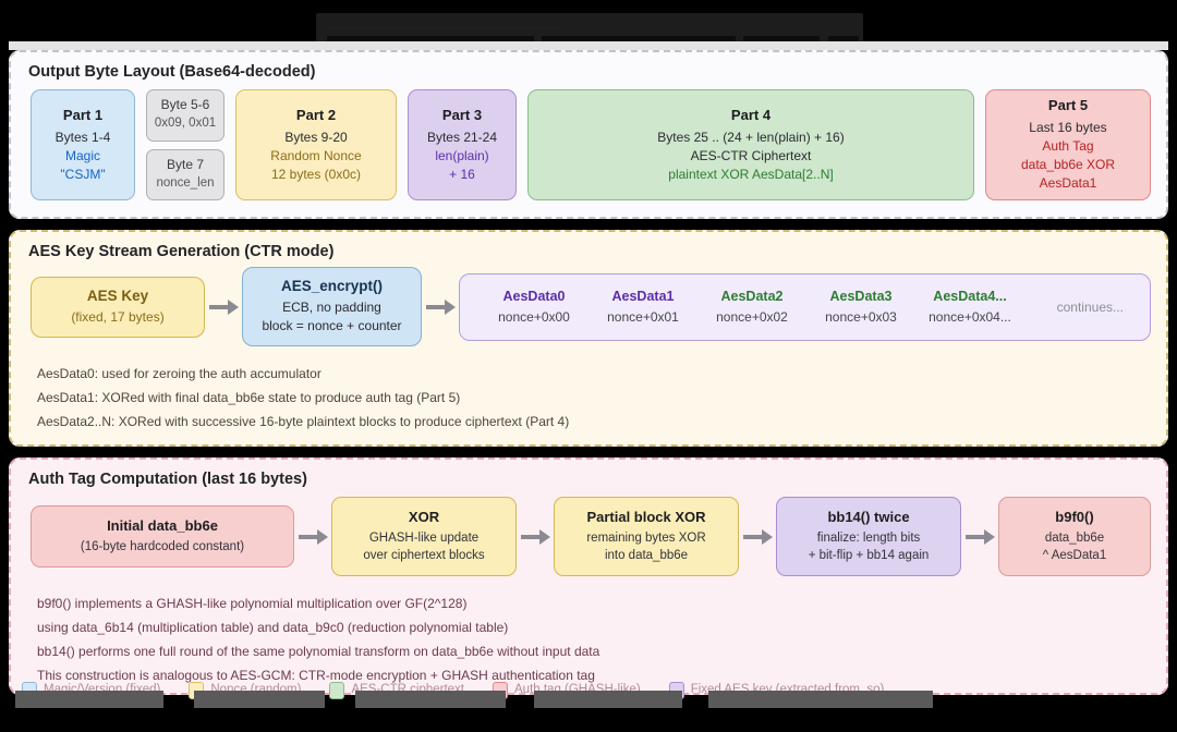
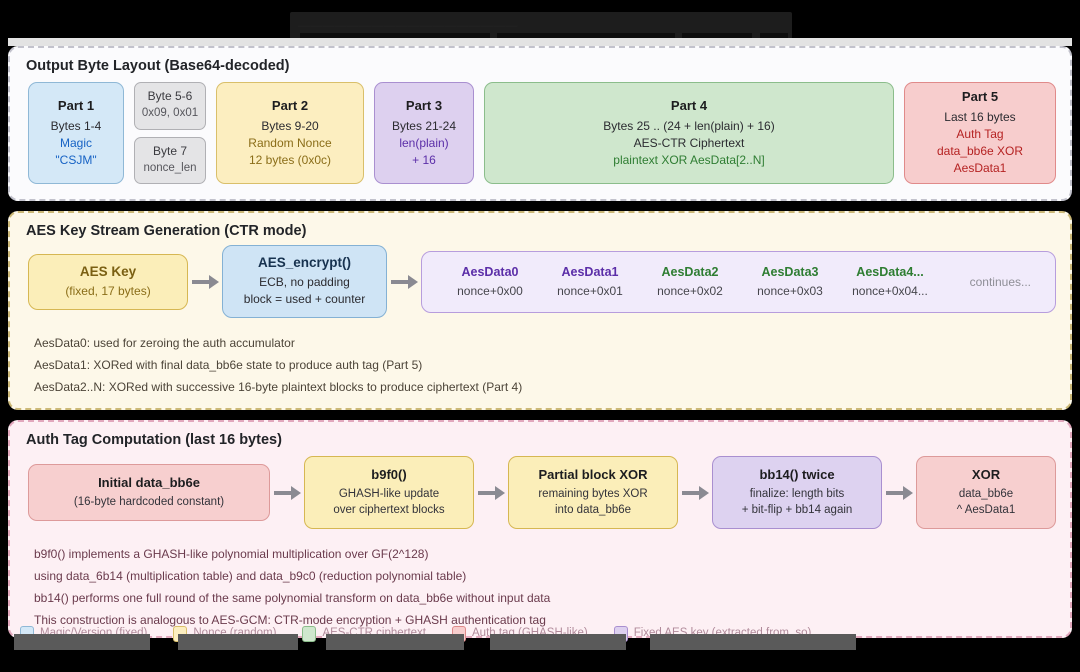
  Output Byte Layout (Base64-decoded)
  Part 1
  Bytes 1-4
  Magic
  "CSJM"
  Byte 5-6
  0x09, 0x01
  Byte 7
  nonce_len
  Part 2
  Bytes 9-20
  Random Nonce
  12 bytes (0x0c)
  Part 3
  Bytes 21-24
  len(plain)
  + 16
  Part 4
  Bytes 25 .. (24 + len(plain) + 16)
  AES-CTR Ciphertext
  plaintext XOR AesData[2..N]
  Part 5
  Last 16 bytes
  Auth Tag
  data_bb6e XOR AesData1
  AES Key Stream Generation (CTR mode)
  AES Key
  (fixed, 17 bytes)
  AES_encrypt()
  ECB, no padding
- block = nonce + counter
+ block = used + counter
  AesData0
  nonce+0x00
  AesData1
  nonce+0x01
  AesData2
  nonce+0x02
  AesData3
  nonce+0x03
  AesData4...
  nonce+0x04...
  continues...
  AesData0: used for zeroing the auth accumulator
  AesData1: XORed with final data_bb6e state to produce auth tag (Part 5)
  AesData2..N: XORed with successive 16-byte plaintext blocks to produce ciphertext (Part 4)
  Auth Tag Computation (last 16 bytes)
  Initial data_bb6e
  (16-byte hardcoded constant)
- XOR
+ b9f0()
  GHASH-like update
  over ciphertext blocks
  Partial block XOR
  remaining bytes XOR
  into data_bb6e
  bb14() twice
  finalize: length bits
  + bit-flip + bb14 again
- b9f0()
+ XOR
  data_bb6e
  ^ AesData1
  b9f0() implements a GHASH-like polynomial multiplication over GF(2^128)
  using data_6b14 (multiplication table) and data_b9c0 (reduction polynomial table)
  bb14() performs one full round of the same polynomial transform on data_bb6e without input data
  This construction is analogous to AES-GCM: CTR-mode encryption + GHASH authentication tag
  Magic/Version (fixed)
  Nonce (random)
  AES-CTR ciphertext
  Auth tag (GHASH-like)
  Fixed AES key (extracted from .so)
